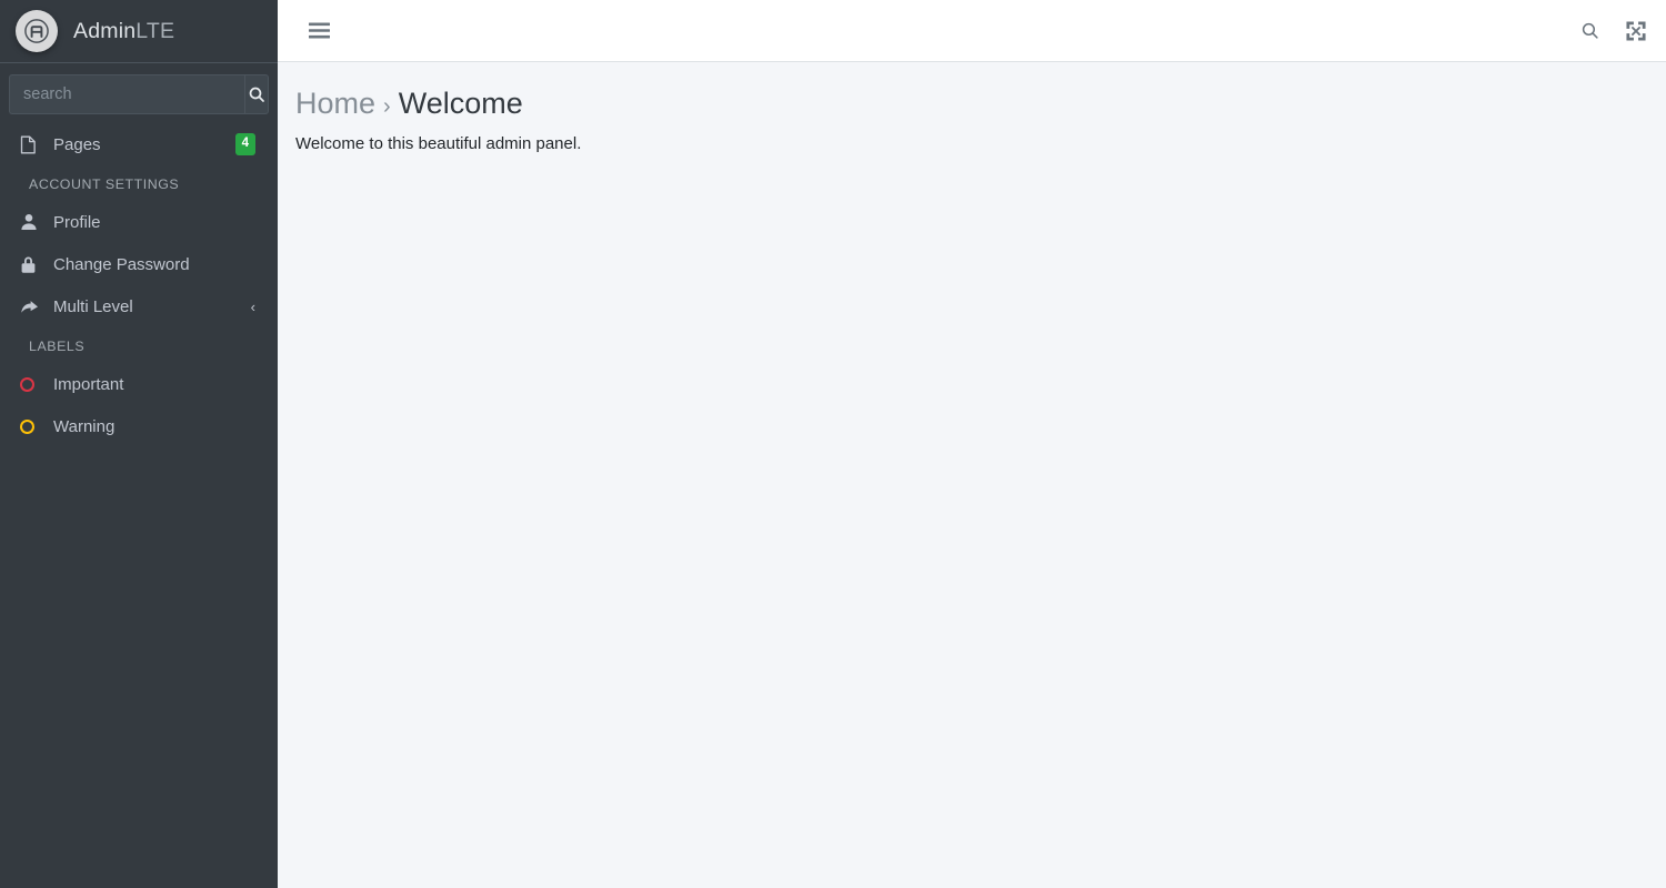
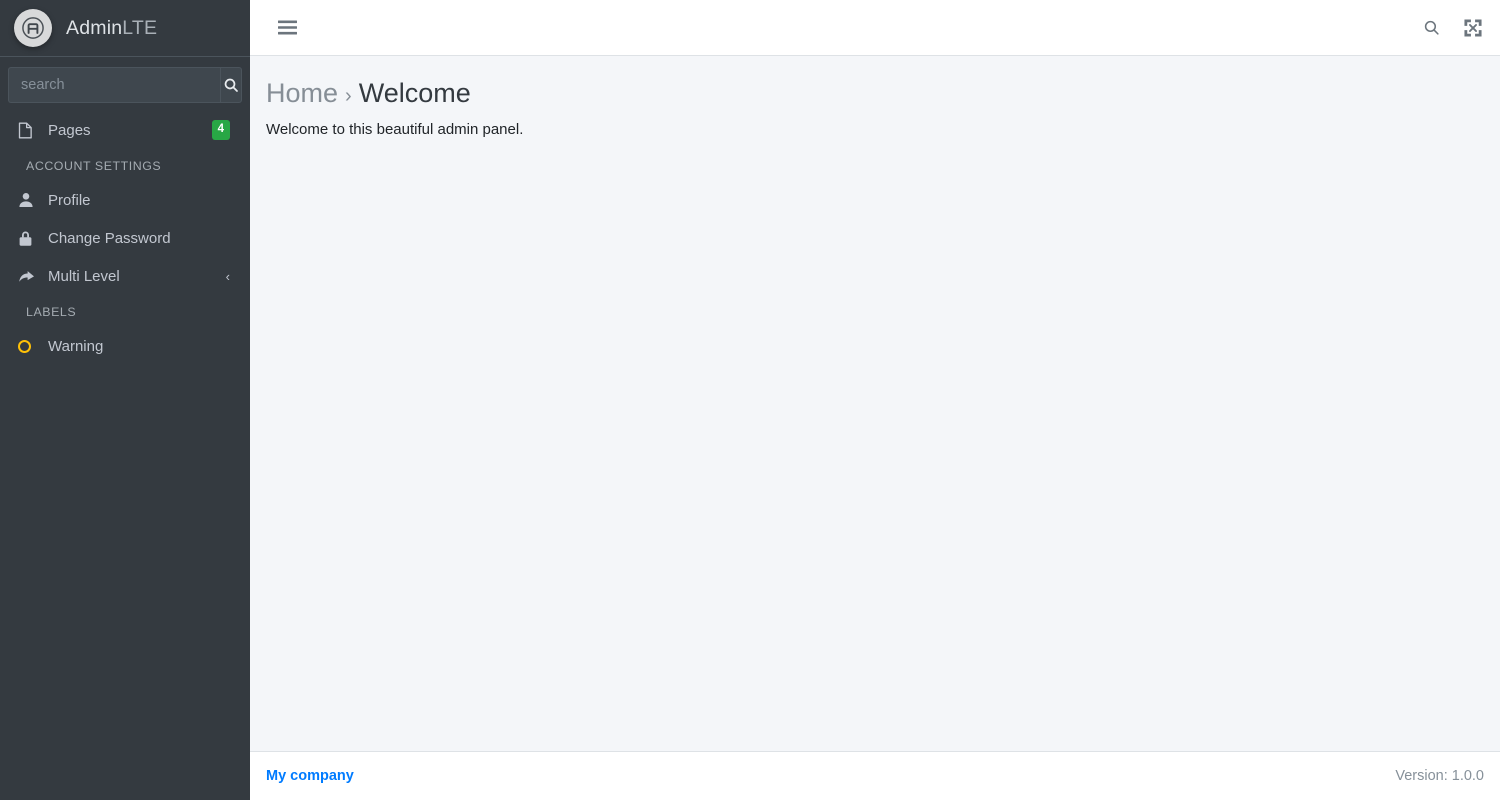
  AdminLTE
  search
  Pages
  4
  ACCOUNT SETTINGS
  Profile
  Change Password
  Multi Level
  ‹
  LABELS
- Important
  Warning
  Home
  ›
  Welcome
  Welcome to this beautiful admin panel.
+ My company
+ Version: 1.0.0
